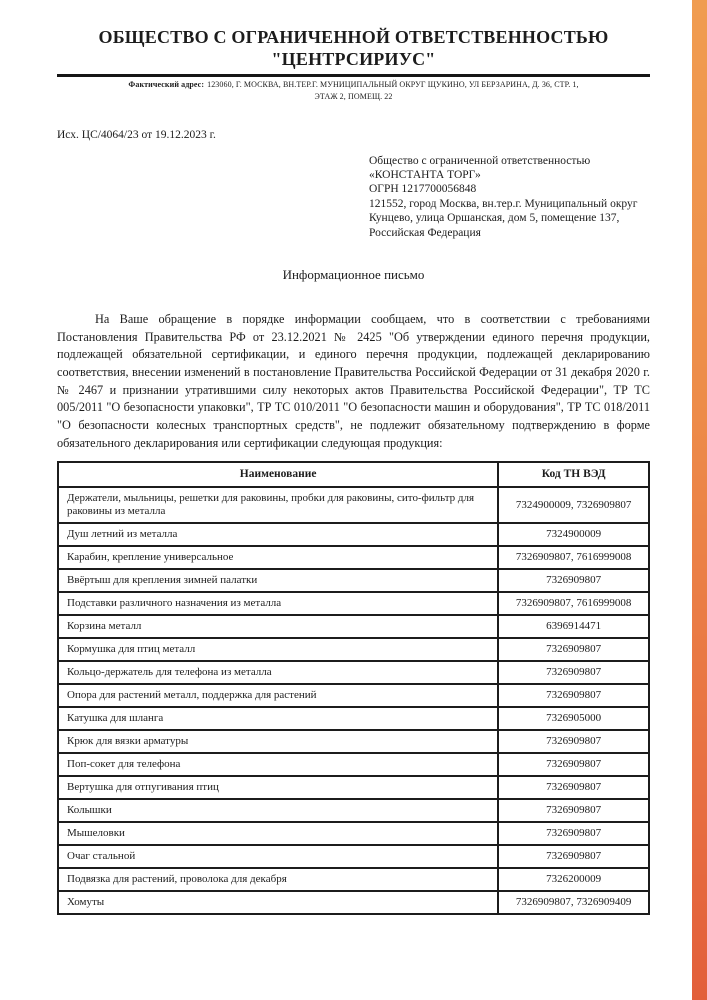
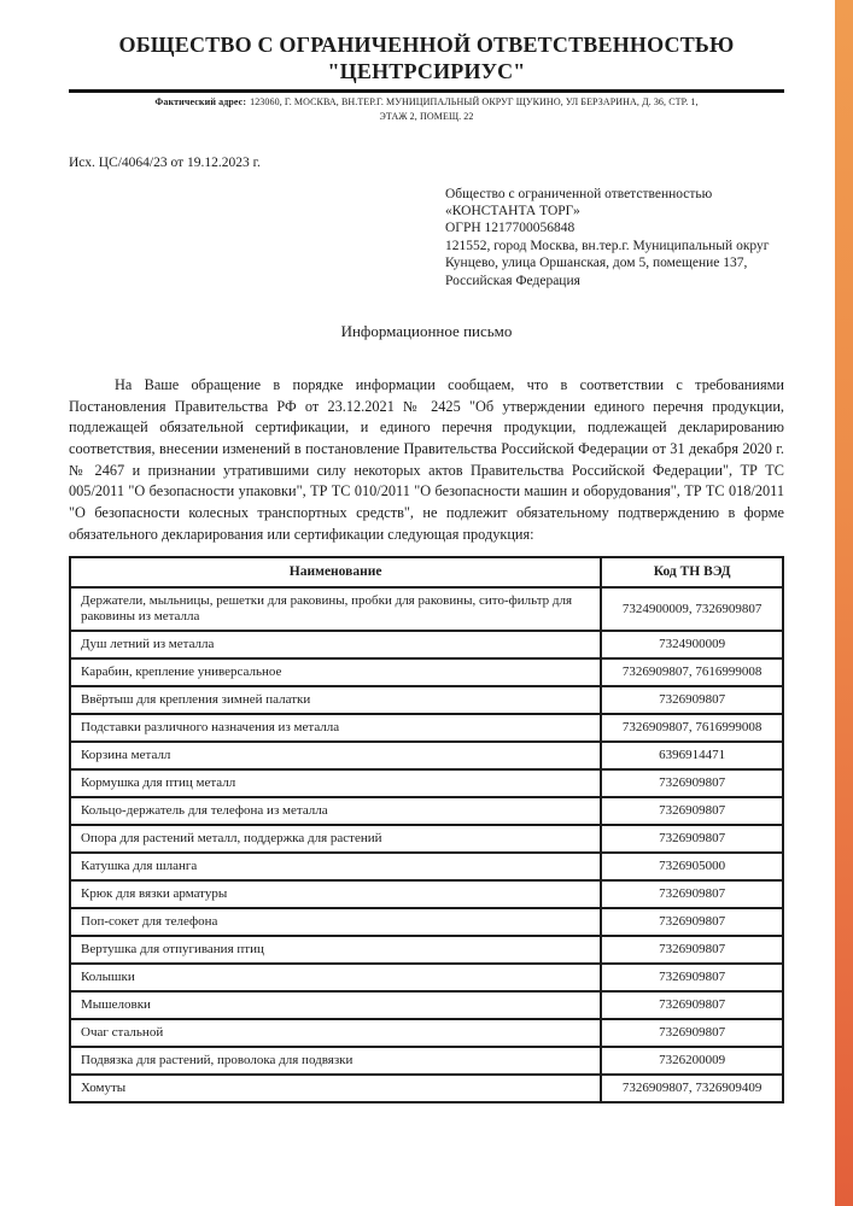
  ОБЩЕСТВО С ОГРАНИЧЕННОЙ ОТВЕТСТВЕННОСТЬЮ
  "ЦЕНТРСИРИУС"
  Фактический адрес: 123060, Г. МОСКВА, ВН.ТЕР.Г. МУНИЦИПАЛЬНЫЙ ОКРУГ ЩУКИНО, УЛ БЕРЗАРИНА, Д. 36, СТР. 1,
  ЭТАЖ 2, ПОМЕЩ. 22
  Исх. ЦС/4064/23 от 19.12.2023 г.
  Общество с ограниченной ответственностью
  «КОНСТАНТА ТОРГ»
  ОГРН 1217700056848
  121552, город Москва, вн.тер.г. Муниципальный округ
  Кунцево, улица Оршанская, дом 5, помещение 137,
  Российская Федерация
  Информационное письмо
  На Ваше обращение в порядке информации сообщаем, что в соответствии с требованиями Постановления Правительства РФ от 23.12.2021 № 2425 "Об утверждении единого перечня продукции, подлежащей обязательной сертификации, и единого перечня продукции, подлежащей декларированию соответствия, внесении изменений в постановление Правительства Российской Федерации от 31 декабря 2020 г. № 2467 и признании утратившими силу некоторых актов Правительства Российской Федерации", ТР ТС 005/2011 "О безопасности упаковки", ТР ТС 010/2011 "О безопасности машин и оборудования", ТР ТС 018/2011 "О безопасности колесных транспортных средств", не подлежит обязательному подтверждению в форме обязательного декларирования или сертификации следующая продукция:
  Наименование	Код ТН ВЭД
  Держатели, мыльницы, решетки для раковины, пробки для раковины, сито-фильтр для раковины из металла	7324900009, 7326909807
  Душ летний из металла	7324900009
  Карабин, крепление универсальное	7326909807, 7616999008
  Ввёртыш для крепления зимней палатки	7326909807
  Подставки различного назначения из металла	7326909807, 7616999008
  Корзина металл	6396914471
  Кормушка для птиц металл	7326909807
  Кольцо-держатель для телефона из металла	7326909807
  Опора для растений металл, поддержка для растений	7326909807
  Катушка для шланга	7326905000
  Крюк для вязки арматуры	7326909807
  Поп-сокет для телефона	7326909807
  Вертушка для отпугивания птиц	7326909807
  Колышки	7326909807
  Мышеловки	7326909807
  Очаг стальной	7326909807
- Подвязка для растений, проволока для декабря	7326200009
+ Подвязка для растений, проволока для подвязки	7326200009
  Хомуты	7326909807, 7326909409
